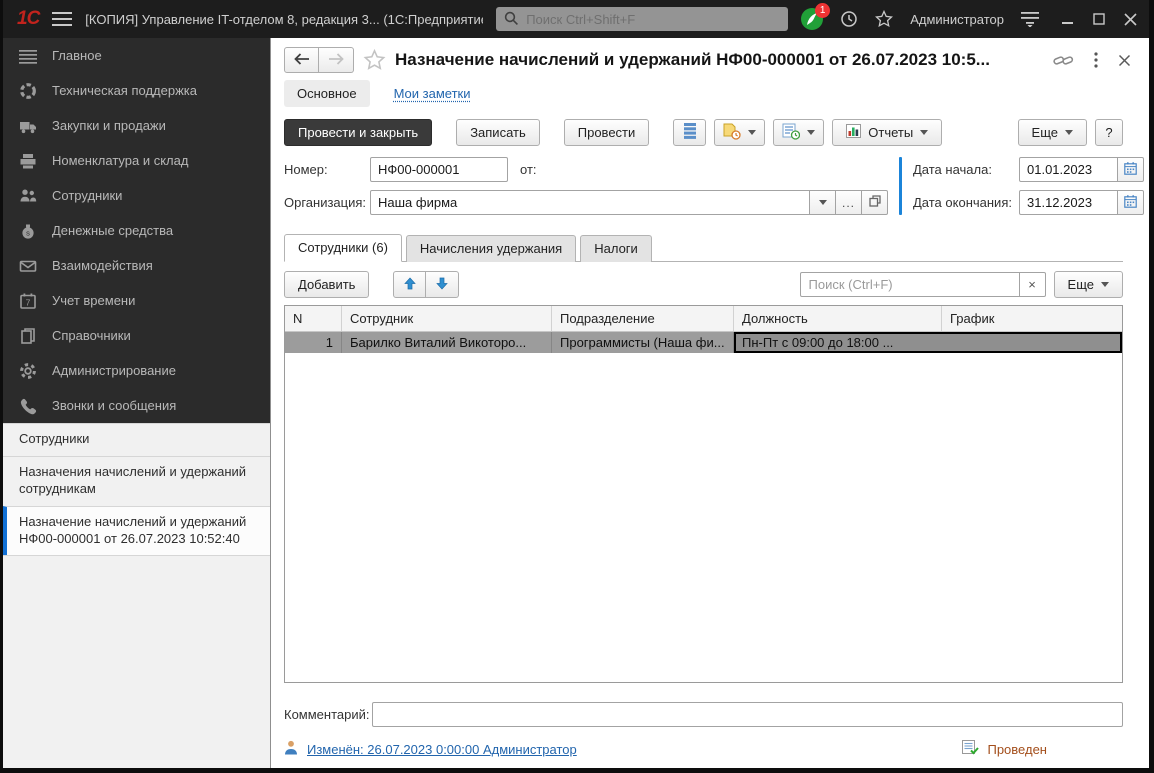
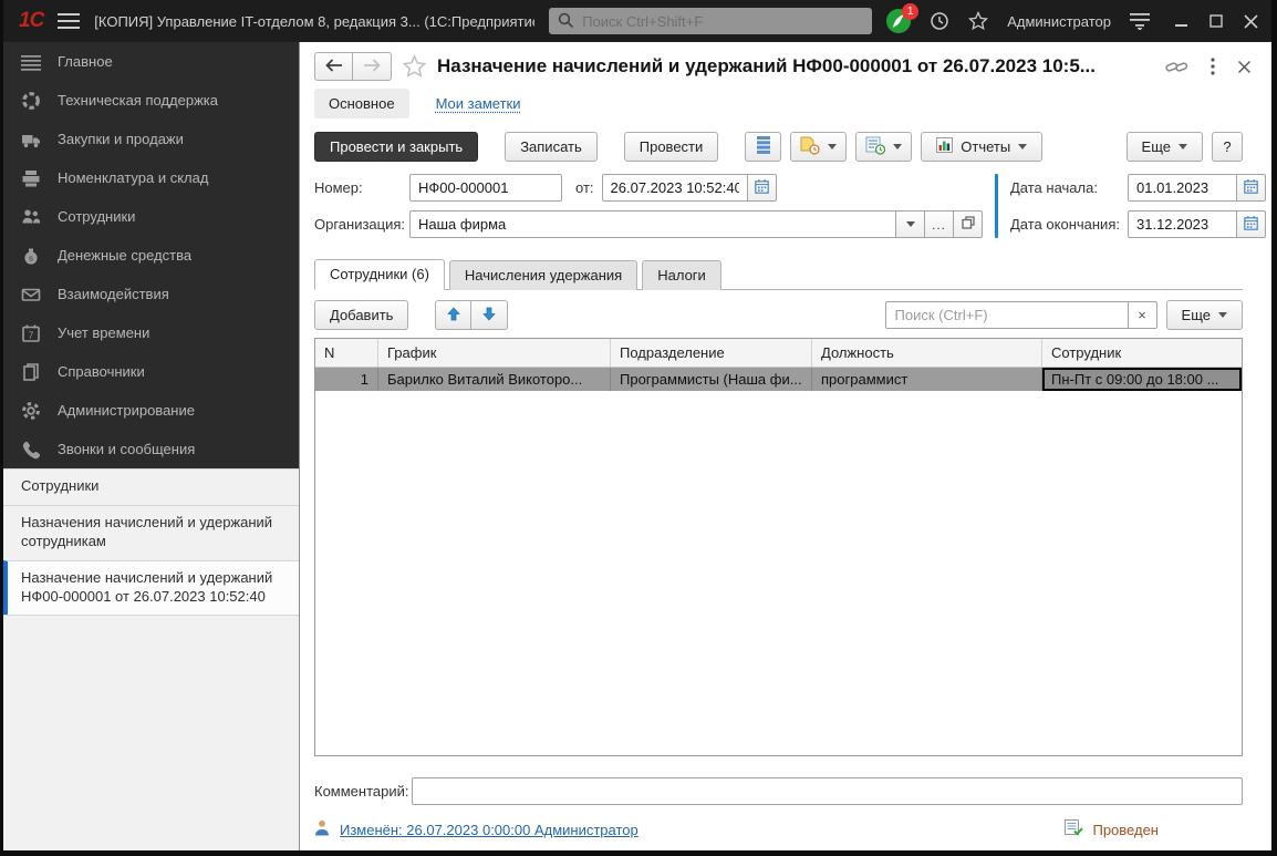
  1С
  [КОПИЯ] Управление IT-отделом 8, редакция 3... (1С:Предприяти
  Поиск Ctrl+Shift+F
  1
  Администратор
  Главное
  Техническая поддержка
  Закупки и продажи
  Номенклатура и склад
  Сотрудники
  s
  Денежные средства
  Взаимодействия
  7
  Учет времени
  Справочники
  Администрирование
  Звонки и сообщения
  Сотрудники
  Назначения начислений и удержаний сотрудникам
  Назначение начислений и удержаний НФ00-000001 от 26.07.2023 10:52:40
  Назначение начислений и удержаний НФ00-000001 от 26.07.2023 10:5...
  Основное
  Мои заметки
  Провести и закрыть
  Записать
  Провести
  Отчеты
  Еще
  ?
  Номер:
  НФ00-000001
  от:
+ 26.07.2023 10:52:40
  Организация:
  Наша фирма
  ...
  Дата начала:
  01.01.2023
  Дата окончания:
  31.12.2023
  Сотрудники (6)
  Начисления удержания
  Налоги
  Добавить
  Поиск (Ctrl+F)
  ×
  Еще
  N
- Сотрудник
+ График
  Подразделение
  Должность
- График
+ Сотрудник
  1
  Барилко Виталий Викоторо...
  Программисты (Наша фи...
+ программист
  Пн-Пт с 09:00 до 18:00 ...
  Комментарий:
  Изменён: 26.07.2023 0:00:00 Администратор
  Проведен
